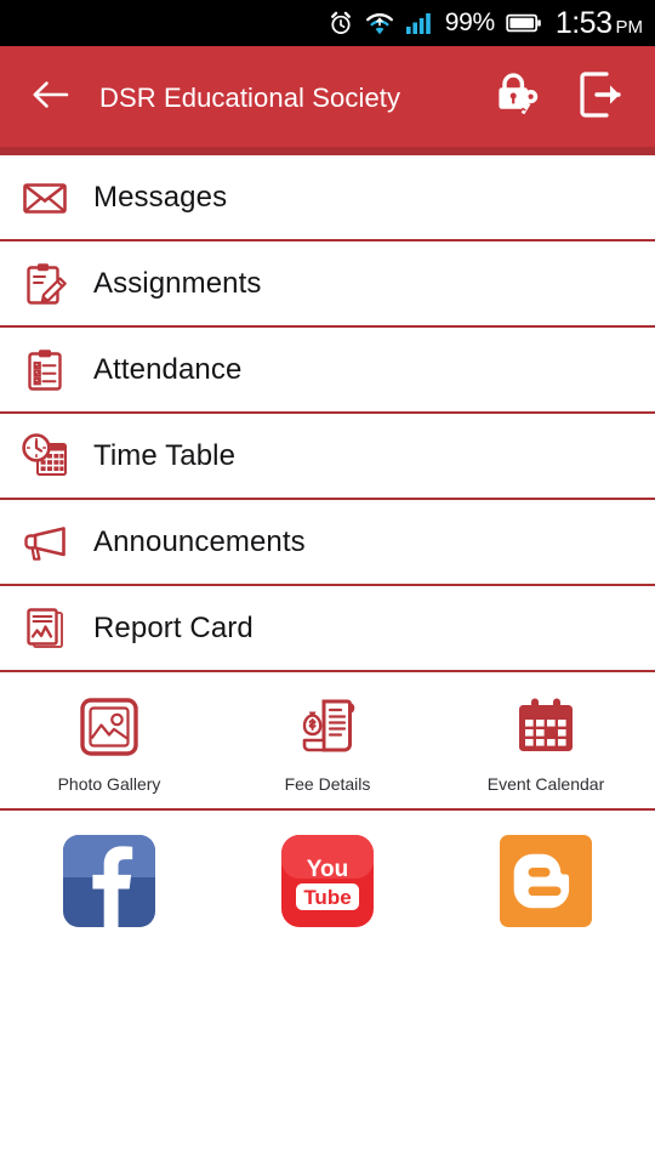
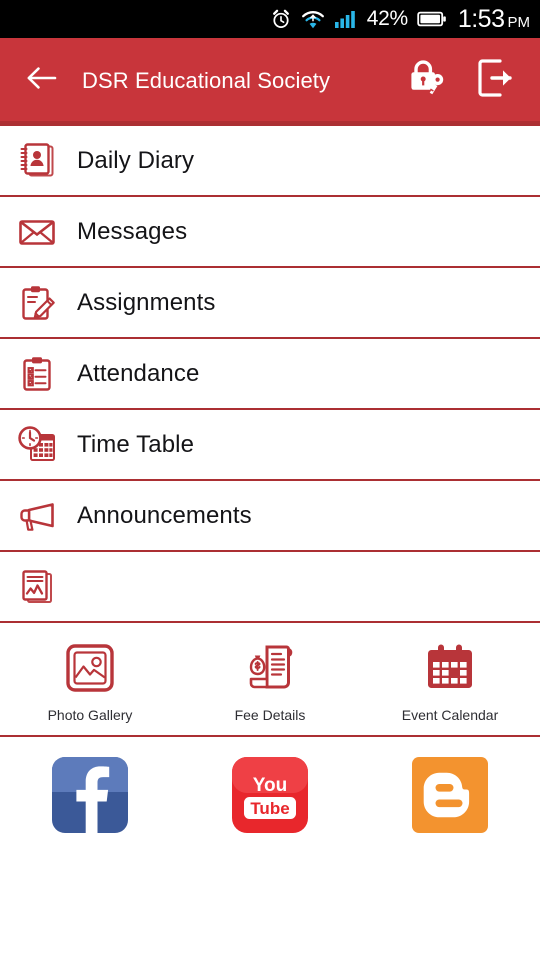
- 99%
+ 42%
  1:53
  PM
  DSR Educational Society
+ Daily Diary
  Messages
  Assignments
  Attendance
  Time Table
  Announcements
- Report Card
  Photo Gallery
  Fee Details
  Event Calendar
  You
  Tube
